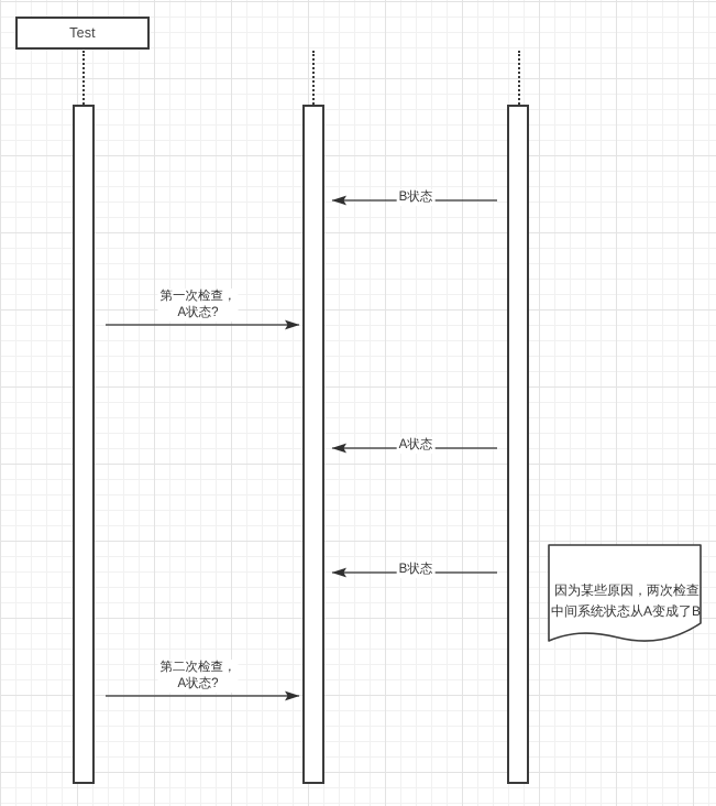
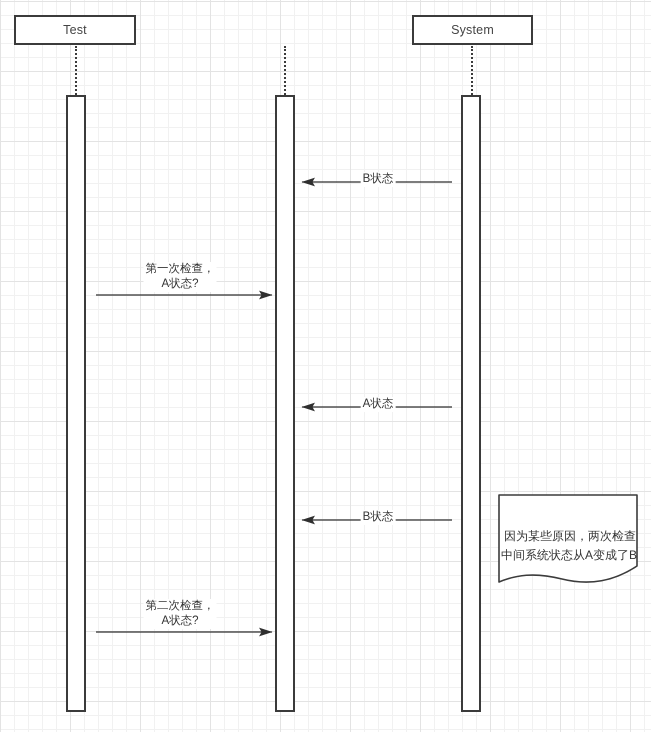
  Test
+ System
  B状态
  第一次检查，
  A状态?
  A状态
  B状态
  第二次检查，
  A状态?
  因为某些原因，两次检查
  中间系统状态从A变成了B
